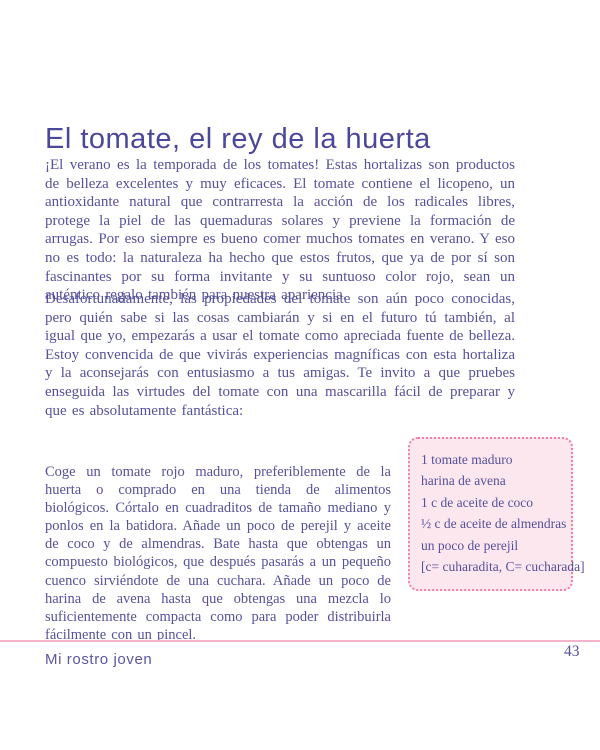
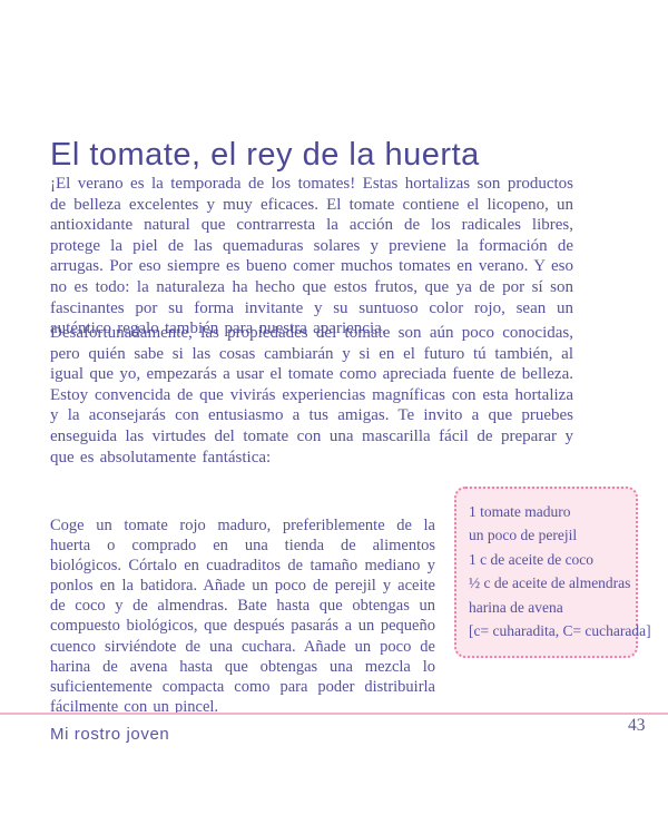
  El tomate, el rey de la huerta
  ¡El verano es la temporada de los tomates! Estas hortalizas son productos de belleza excelentes y muy eficaces. El tomate contiene el licopeno, un antioxidante natural que contrarresta la acción de los radicales libres, protege la piel de las quemaduras solares y previene la formación de arrugas. Por eso siempre es bueno comer muchos tomates en verano. Y eso no es todo: la naturaleza ha hecho que estos frutos, que ya de por sí son fascinantes por su forma invitante y su suntuoso color rojo, sean un auténtico regalo también para nuestra apariencia.
  Desafortunadamente, las propiedades del tomate son aún poco conocidas, pero quién sabe si las cosas cambiarán y si en el futuro tú también, al igual que yo, empezarás a usar el tomate como apreciada fuente de belleza. Estoy convencida de que vivirás experiencias magníficas con esta hortaliza y la aconsejarás con entusiasmo a tus amigas. Te invito a que pruebes enseguida las virtudes del tomate con una mascarilla fácil de preparar y que es absolutamente fantástica:
  Coge un tomate rojo maduro, preferiblemente de la huerta o comprado en una tienda de alimentos biológicos. Córtalo en cuadraditos de tamaño mediano y ponlos en la batidora. Añade un poco de perejil y aceite de coco y de almendras. Bate hasta que obtengas un compuesto biológicos, que después pasarás a un pequeño cuenco sirviéndote de una cuchara. Añade un poco de harina de avena hasta que obtengas una mezcla lo suficientemente compacta como para poder distribuirla fácilmente con un pincel.
  1 tomate maduro
- harina de avena
+ un poco de perejil
  1 c de aceite de coco
  ½ c de aceite de almendras
- un poco de perejil
+ harina de avena
  [c= cuharadita, C= cucharada]
  Mi rostro joven
  43
